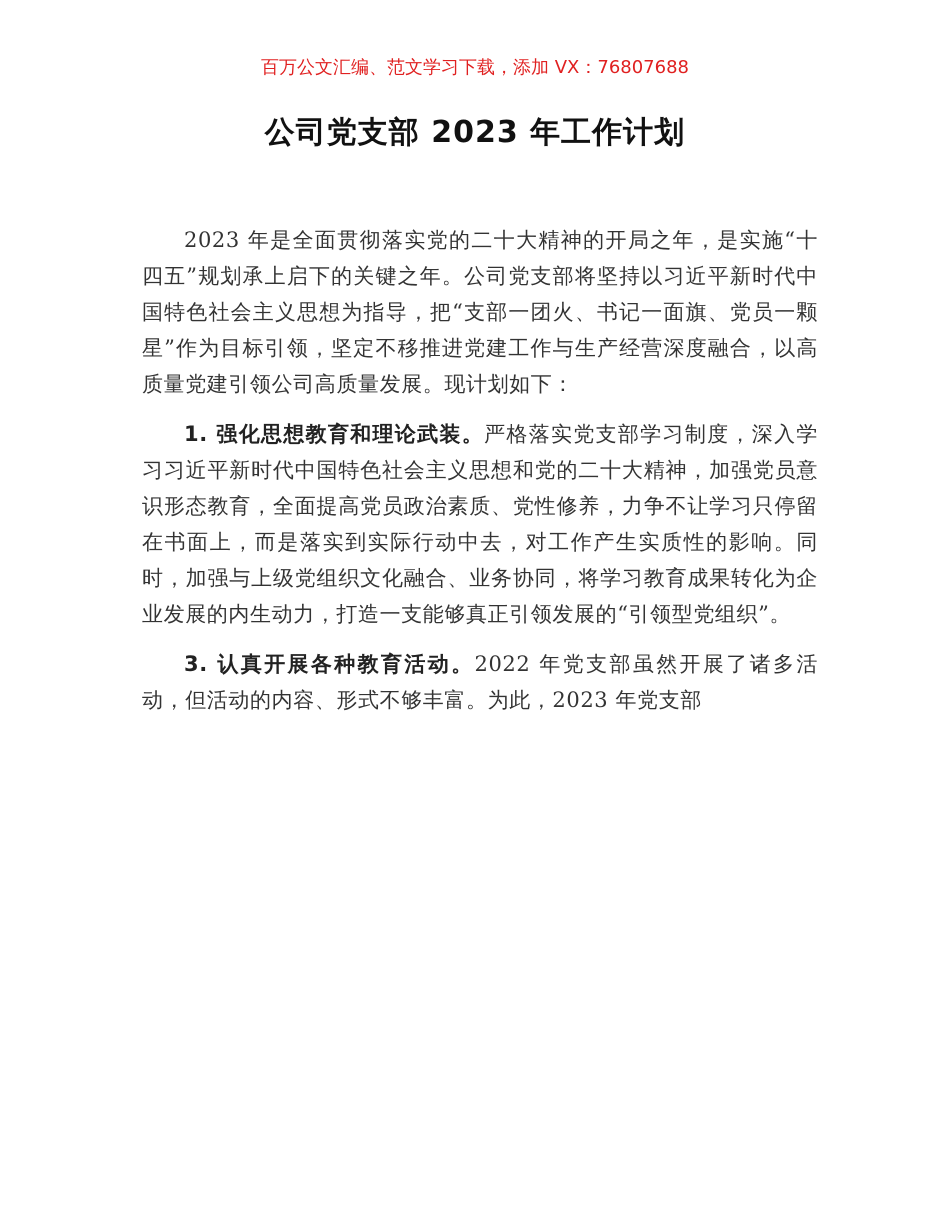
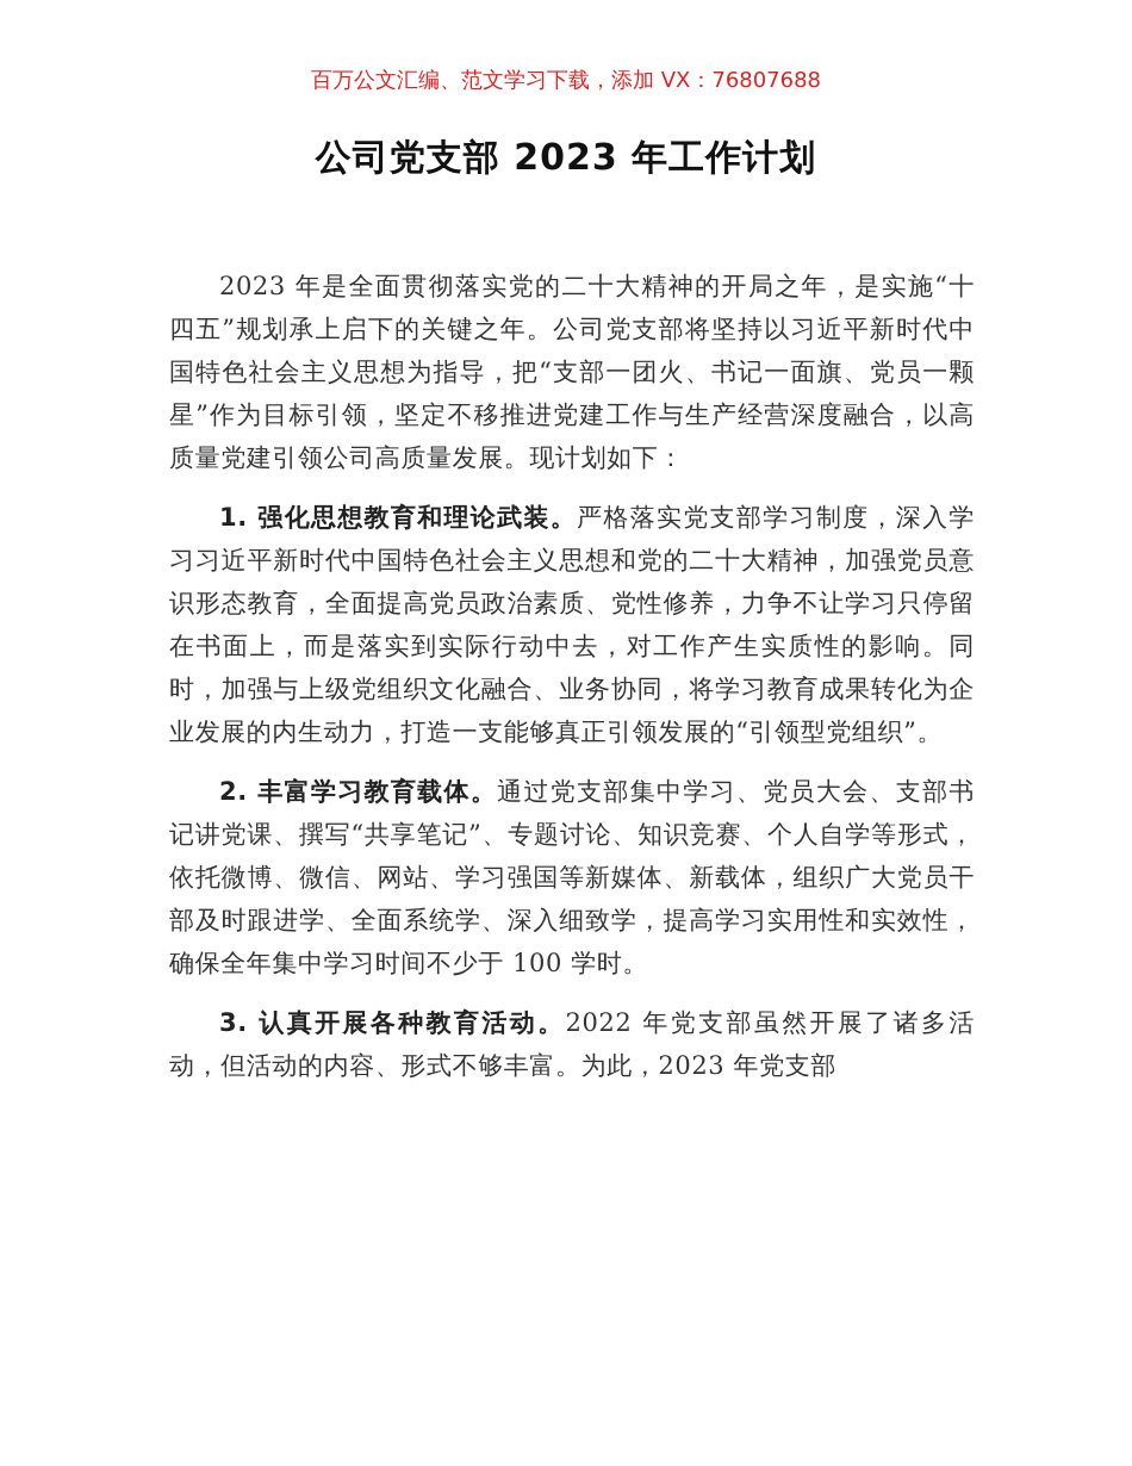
  百万公文汇编、范文学习下载，添加 VX：76807688
  公司党支部 2023 年工作计划
  2023 年是全面贯彻落实党的二十大精神的开局之年，是实施“十四五”规划承上启下的关键之年。公司党支部将坚持以习近平新时代中国特色社会主义思想为指导，把“支部一团火、书记一面旗、党员一颗星”作为目标引领，坚定不移推进党建工作与生产经营深度融合，以高质量党建引领公司高质量发展。现计划如下：
  1. 强化思想教育和理论武装。严格落实党支部学习制度，深入学习习近平新时代中国特色社会主义思想和党的二十大精神，加强党员意识形态教育，全面提高党员政治素质、党性修养，力争不让学习只停留在书面上，而是落实到实际行动中去，对工作产生实质性的影响。同时，加强与上级党组织文化融合、业务协同，将学习教育成果转化为企业发展的内生动力，打造一支能够真正引领发展的“引领型党组织”。
+ 2. 丰富学习教育载体。通过党支部集中学习、党员大会、支部书记讲党课、撰写“共享笔记”、专题讨论、知识竞赛、个人自学等形式，依托微博、微信、网站、学习强国等新媒体、新载体，组织广大党员干部及时跟进学、全面系统学、深入细致学，提高学习实用性和实效性，确保全年集中学习时间不少于 100 学时。
  3. 认真开展各种教育活动。2022 年党支部虽然开展了诸多活动，但活动的内容、形式不够丰富。为此，2023 年党支部
